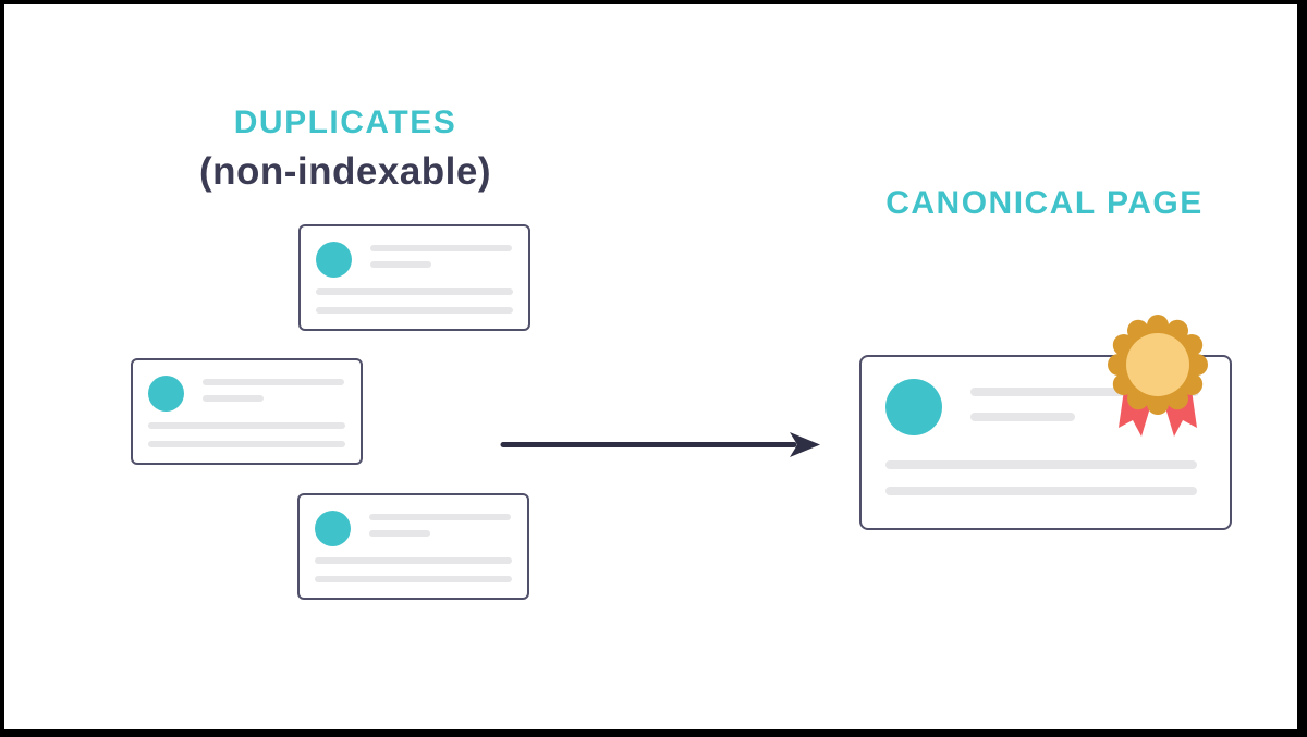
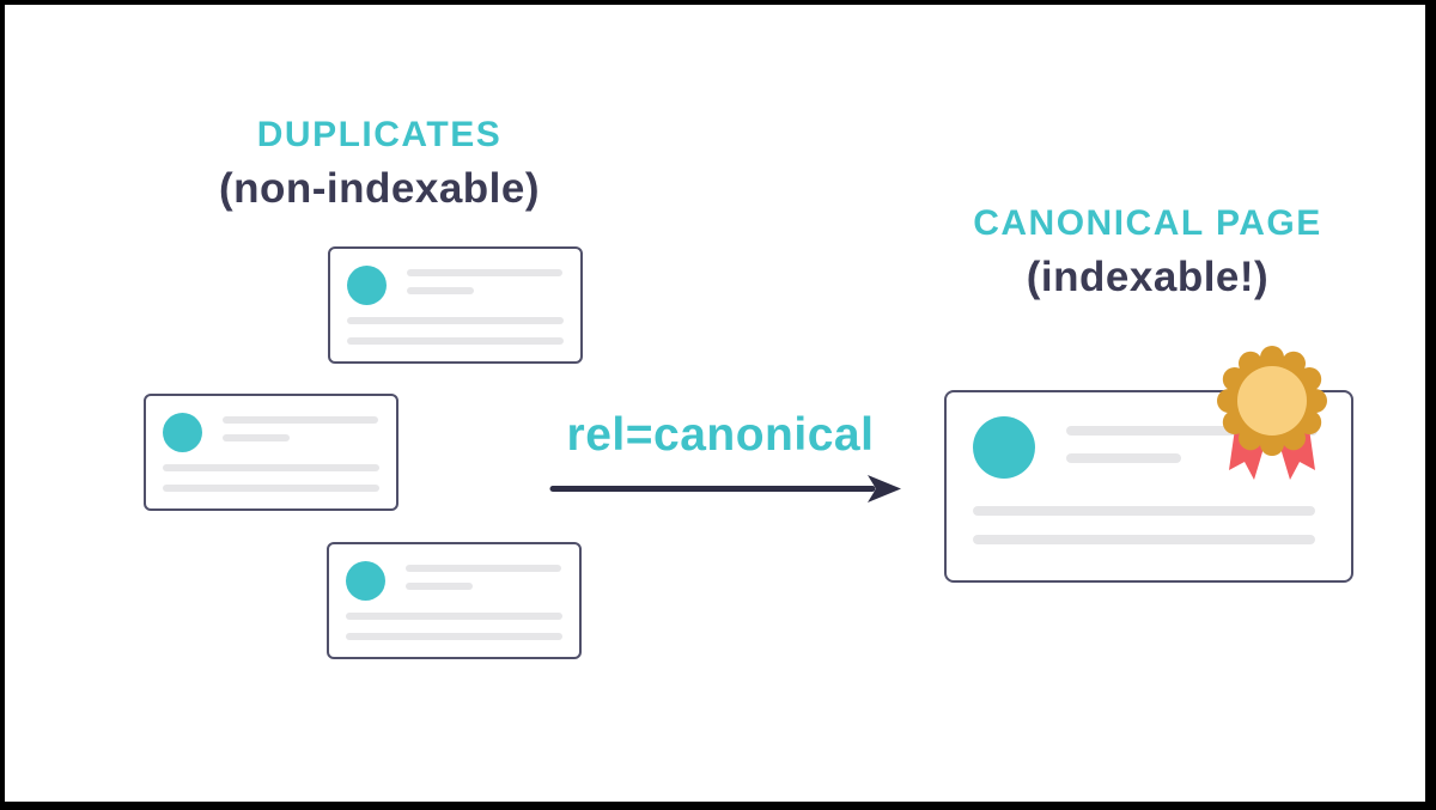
  DUPLICATES
  (non-indexable)
  CANONICAL PAGE
+ (indexable!)
+ rel=canonical
